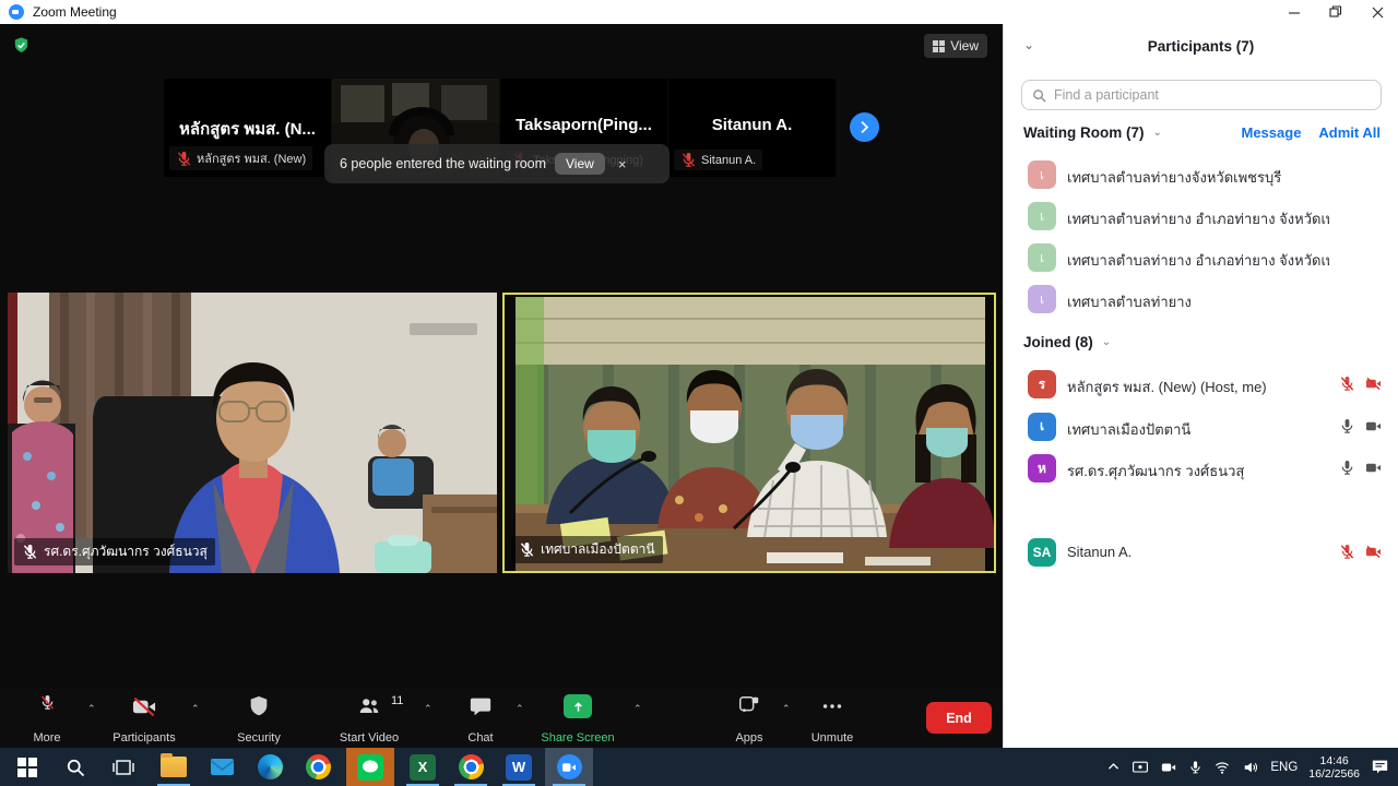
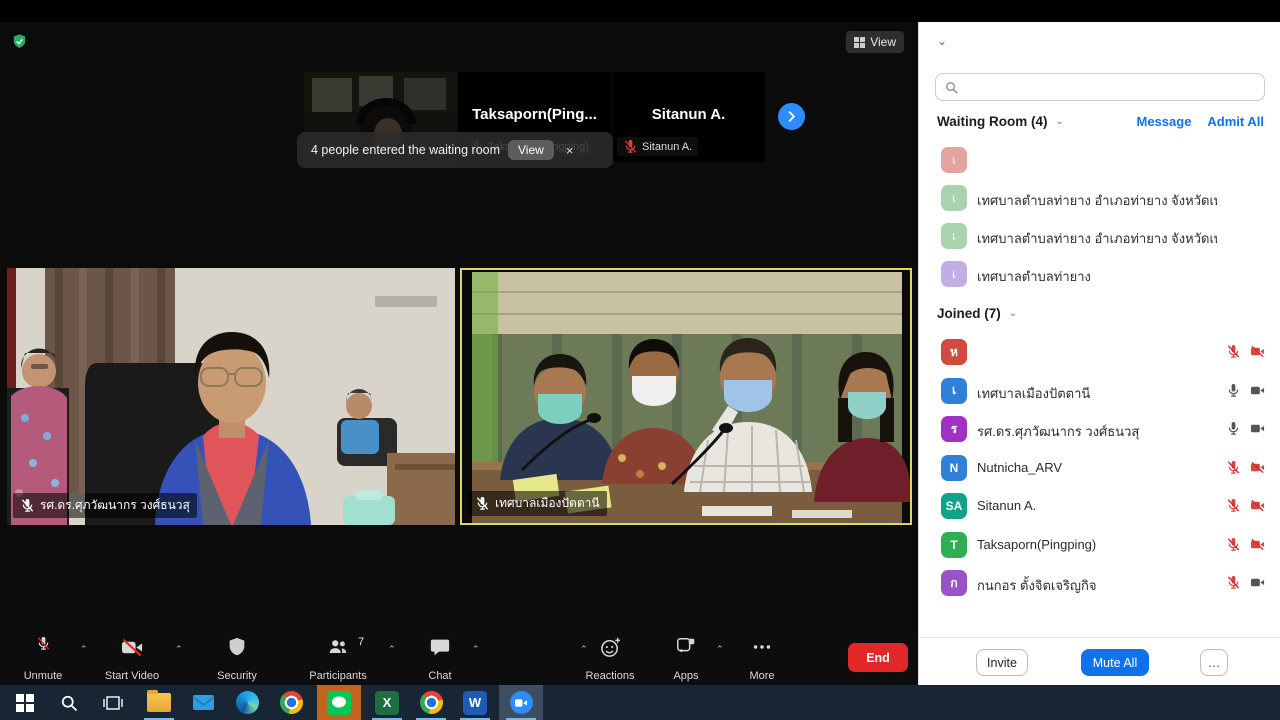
- Zoom Meeting
  View
- หลักสูตร พมส. (N...
- หลักสูตร พมส. (New)
  Taksaporn(Ping...
  Sitanun A.
  Sitanun A.
- 6 people entered the waiting room
+ 4 people entered the waiting room
  View
  ×
  รศ.ดร.ศุภวัฒนากร วงศ์ธนวสุ
  เทศบาลเมืองปัตตานี
- More
+ Unmute
  ⌃
- Participants
+ Start Video
  ⌃
  Security
- Start Video
+ Participants
- 11
+ 7
  ⌃
  Chat
  ⌃
- Share Screen
  ⌃
+ Reactions
  Apps
  ⌃
- Unmute
+ More
  End
  ⌄
- Participants (7)
- Find a participant
- Waiting Room (7)
+ Waiting Room (4)
  ⌄
  Message
  Admit All
  เ
- เทศบาลตำบลท่ายางจังหวัดเพชรบุรี
  เ
  เทศบาลตำบลท่ายาง อำเภอท่ายาง จังหวัดเ
  เ
  เทศบาลตำบลท่ายาง อำเภอท่ายาง จังหวัดเ
  เ
  เทศบาลตำบลท่ายาง
- Joined (8)
+ Joined (7)
  ⌄
- ร
+ ห
- หลักสูตร พมส. (New) (Host, me)
  เ
  เทศบาลเมืองปัตตานี
- ห
+ ร
  รศ.ดร.ศุภวัฒนากร วงศ์ธนวสุ
+ N
+ Nutnicha_ARV
  SA
  Sitanun A.
+ T
+ Taksaporn(Pingping)
+ ก
+ กนกอร ตั้งจิตเจริญกิจ
+ Invite
+ Mute All
+ …
  X
  W
- ENG
- 14:46
- 16/2/2566
